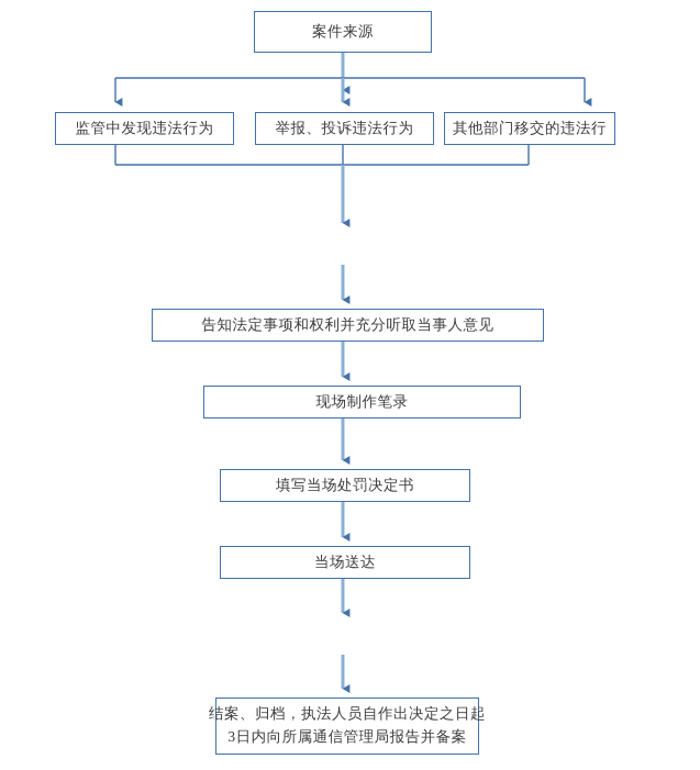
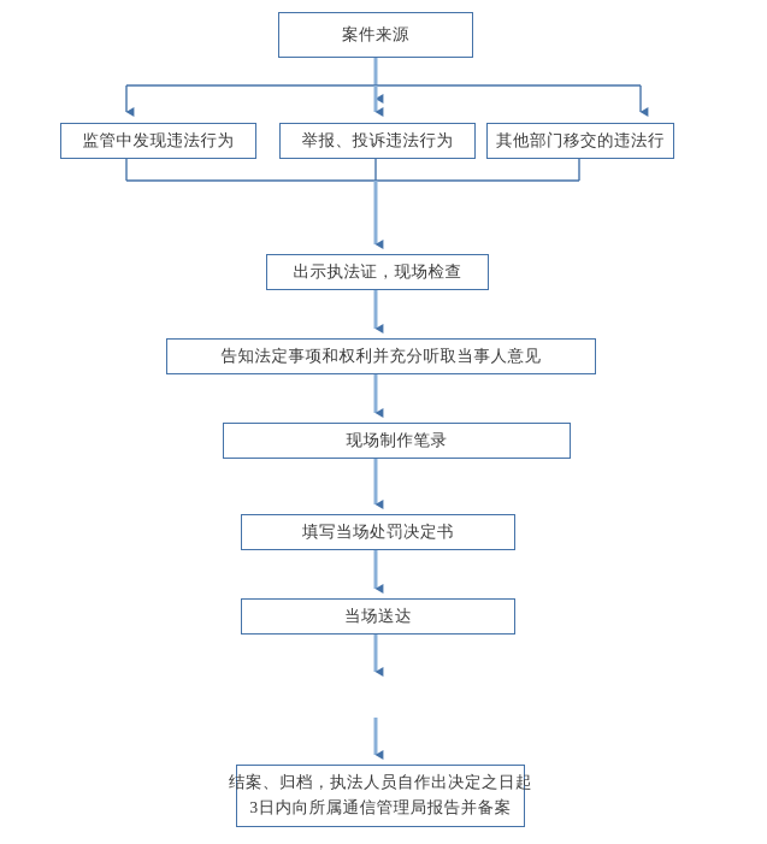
  案件来源
  监管中发现违法行为
  举报、投诉违法行为
  其他部门移交的违法行
+ 出示执法证，现场检查
  告知法定事项和权利并充分听取当事人意见
  现场制作笔录
  填写当场处罚决定书
  当场送达
  结案、归档，执法人员自作出决定之日起
  3日内向所属通信管理局报告并备案
